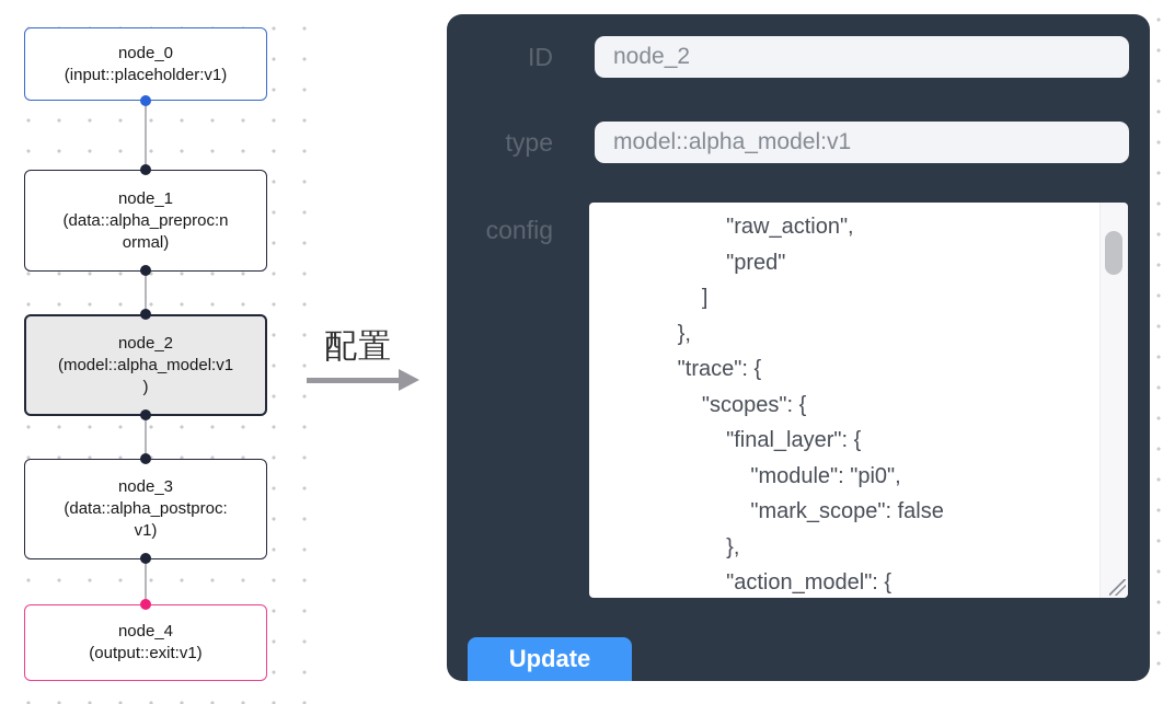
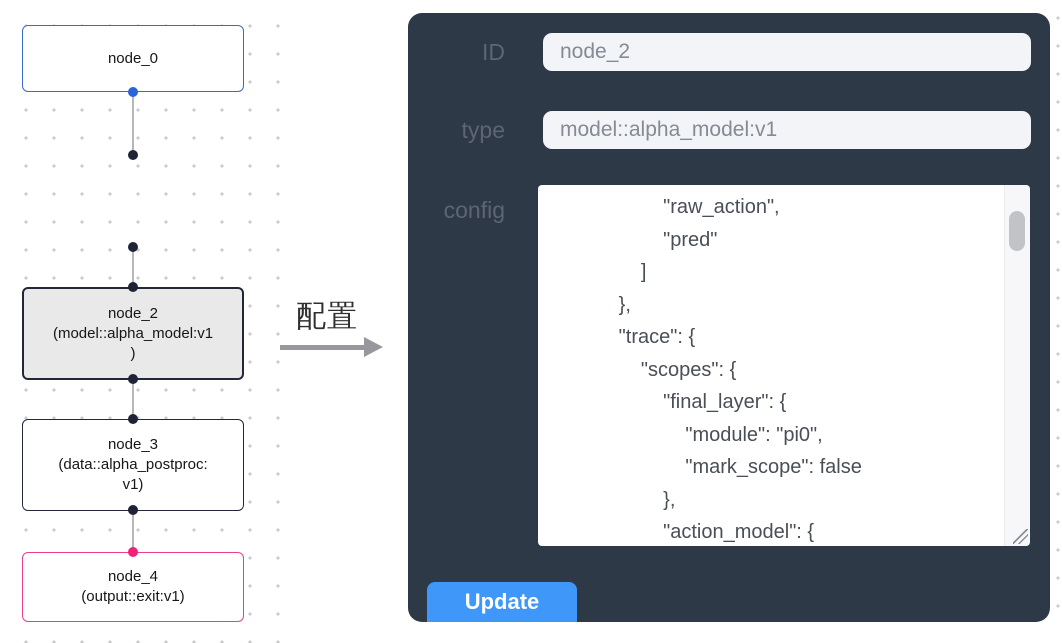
  node_0
- (input::placeholder:v1)
- node_1
- (data::alpha_preproc:n
- ormal)
  node_2
  (model::alpha_model:v1
  )
  node_3
  (data::alpha_postproc:
  v1)
  node_4
  (output::exit:v1)
  配置
  ID
  node_2
  type
  model::alpha_model:v1
  config
  "raw_action",
  "pred"
  ]
  },
  "trace": {
  "scopes": {
  "final_layer": {
  "module": "pi0",
  "mark_scope": false
  },
  "action_model": {
  Update
